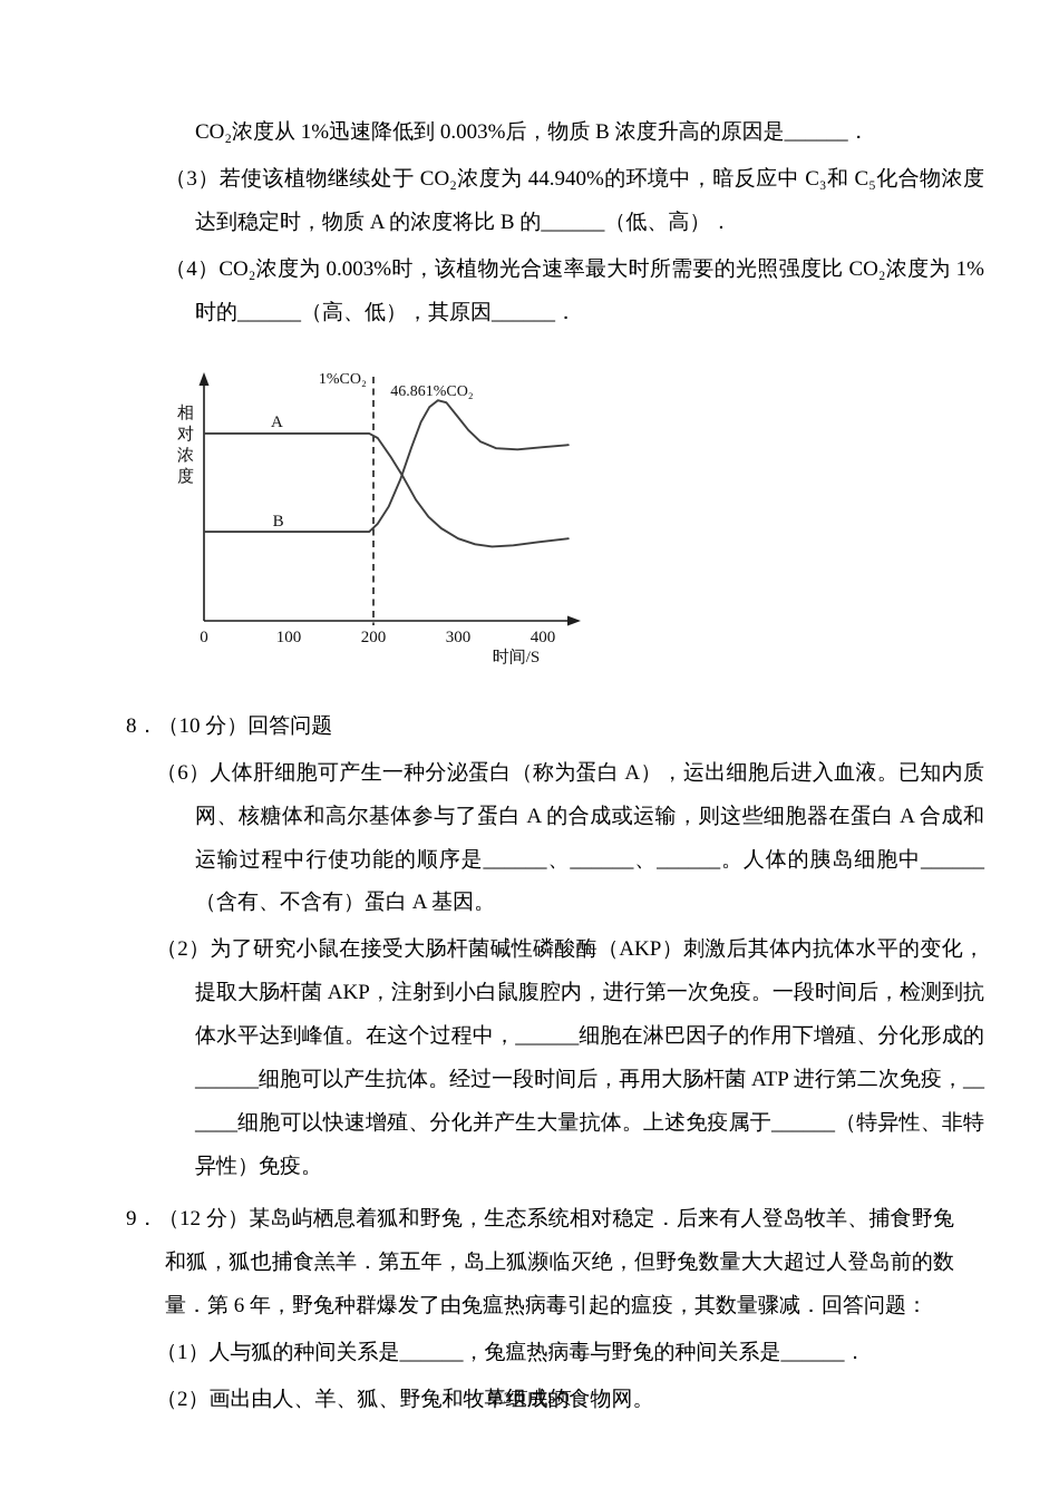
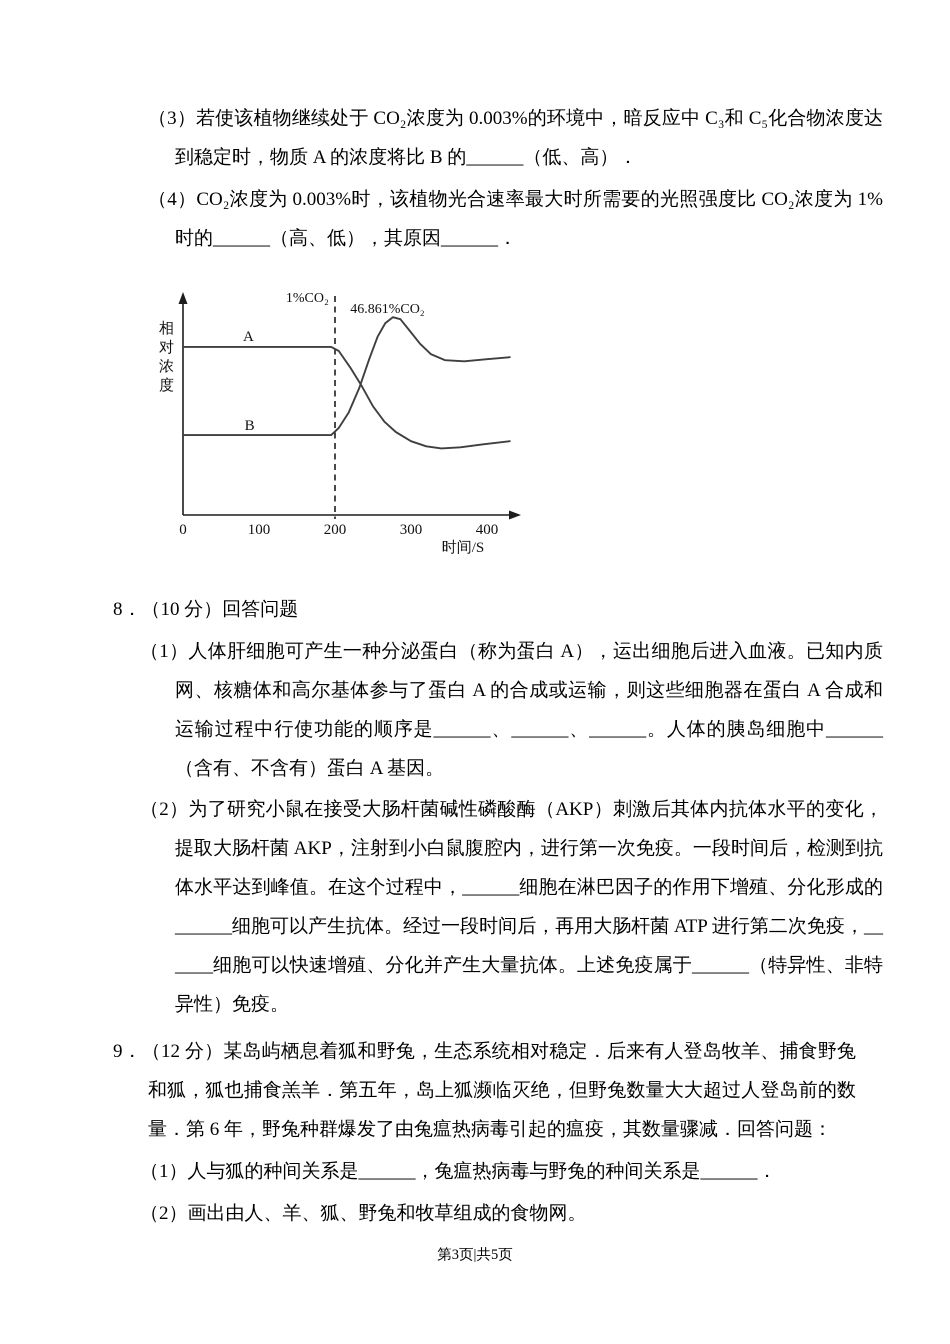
- CO₂浓度从 1%迅速降低到 0.003%后，物质 B 浓度升高的原因是______．
- （3）若使该植物继续处于 CO₂浓度为 44.940%的环境中，暗反应中 C₃和 C₅化合物浓度达到稳定时，物质 A 的浓度将比 B 的______（低、高）．
+ （3）若使该植物继续处于 CO₂浓度为 0.003%的环境中，暗反应中 C₃和 C₅化合物浓度达到稳定时，物质 A 的浓度将比 B 的______（低、高）．
  （4）CO₂浓度为 0.003%时，该植物光合速率最大时所需要的光照强度比 CO₂浓度为 1%时的______（高、低），其原因______．
  A
  B
  0
  100
  200
  300
  400
  1%CO₂
  46.861%CO₂
  时间/S
  相对浓度
  8．（10 分）回答问题
- （6）人体肝细胞可产生一种分泌蛋白（称为蛋白 A），运出细胞后进入血液。已知内质网、核糖体和高尔基体参与了蛋白 A 的合成或运输，则这些细胞器在蛋白 A 合成和运输过程中行使功能的顺序是______、______、______。人体的胰岛细胞中______（含有、不含有）蛋白 A 基因。
+ （1）人体肝细胞可产生一种分泌蛋白（称为蛋白 A），运出细胞后进入血液。已知内质网、核糖体和高尔基体参与了蛋白 A 的合成或运输，则这些细胞器在蛋白 A 合成和运输过程中行使功能的顺序是______、______、______。人体的胰岛细胞中______（含有、不含有）蛋白 A 基因。
  （2）为了研究小鼠在接受大肠杆菌碱性磷酸酶（AKP）刺激后其体内抗体水平的变化，提取大肠杆菌 AKP，注射到小白鼠腹腔内，进行第一次免疫。一段时间后，检测到抗体水平达到峰值。在这个过程中，______细胞在淋巴因子的作用下增殖、分化形成的______细胞可以产生抗体。经过一段时间后，再用大肠杆菌 ATP 进行第二次免疫，______细胞可以快速增殖、分化并产生大量抗体。上述免疫属于______（特异性、非特异性）免疫。
  9．（12 分）某岛屿栖息着狐和野兔，生态系统相对稳定．后来有人登岛牧羊、捕食野兔和狐，狐也捕食羔羊．第五年，岛上狐濒临灭绝，但野兔数量大大超过人登岛前的数量．第 6 年，野兔种群爆发了由兔瘟热病毒引起的瘟疫，其数量骤减．回答问题：
  （1）人与狐的种间关系是______，兔瘟热病毒与野兔的种间关系是______．
  （2）画出由人、羊、狐、野兔和牧草组成的食物网。
  第3页|共5页
